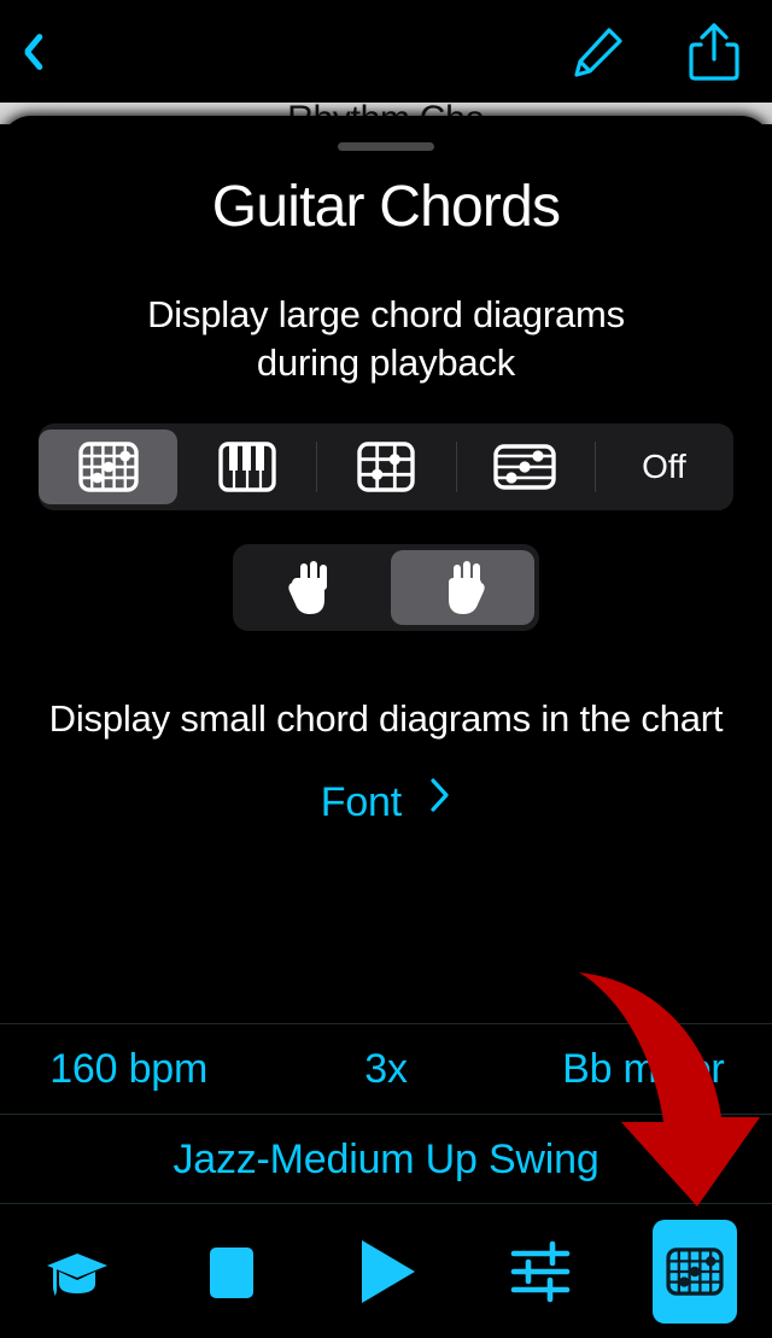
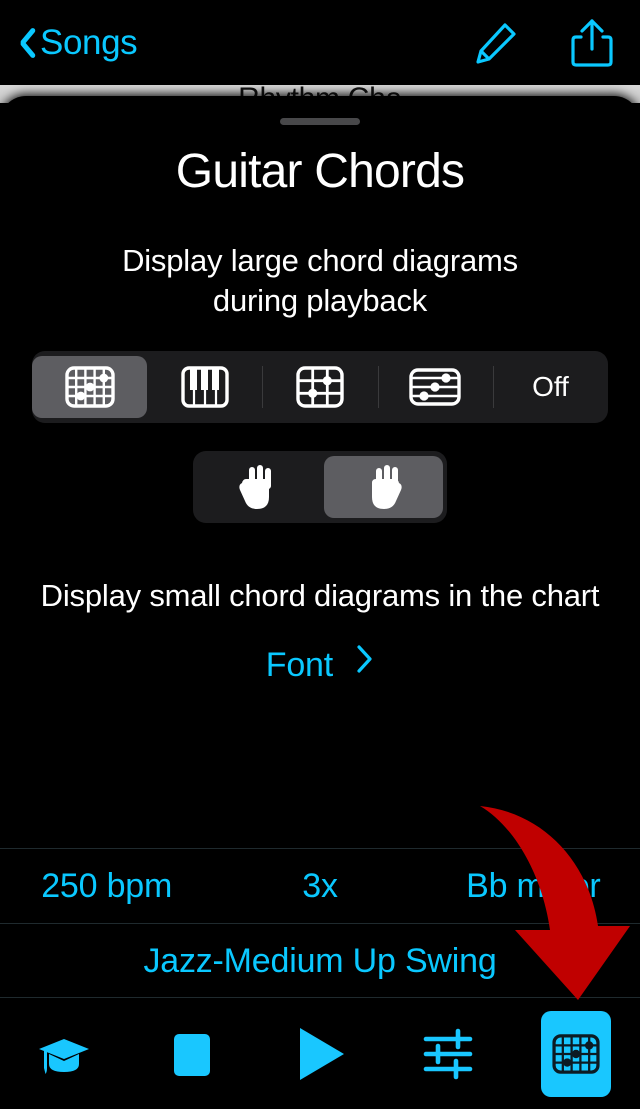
+ Songs
  Guitar Chords
  Display large chord diagrams
  during playback
  Off
  Display small chord diagrams in the chart
  Font
- 160 bpm
+ 250 bpm
  3x
  Jazz-Medium Up Swing
